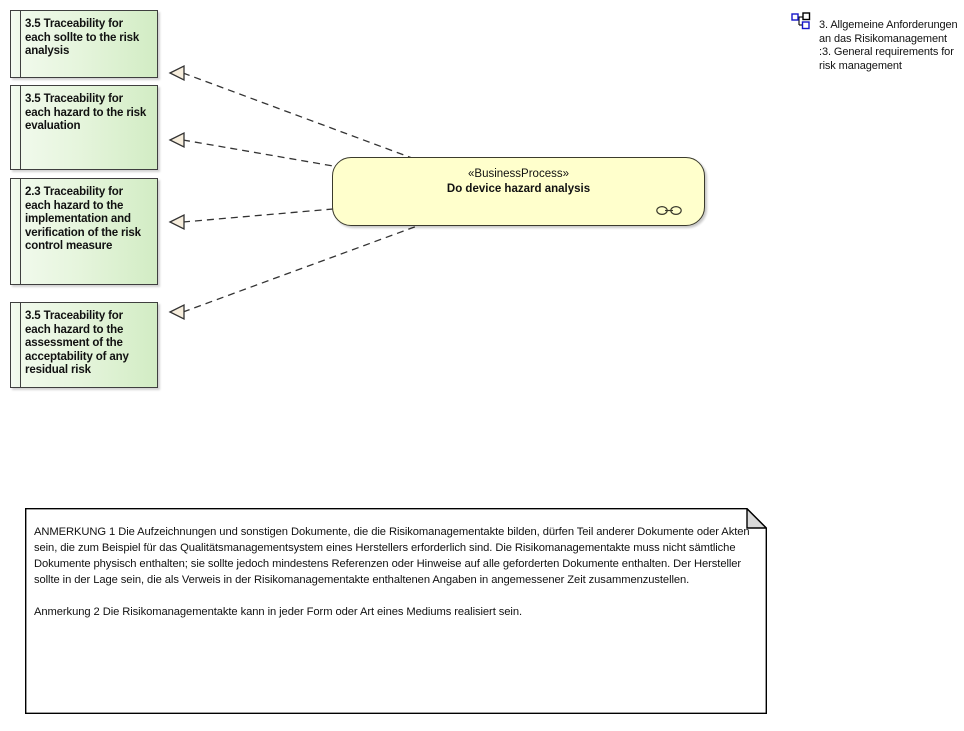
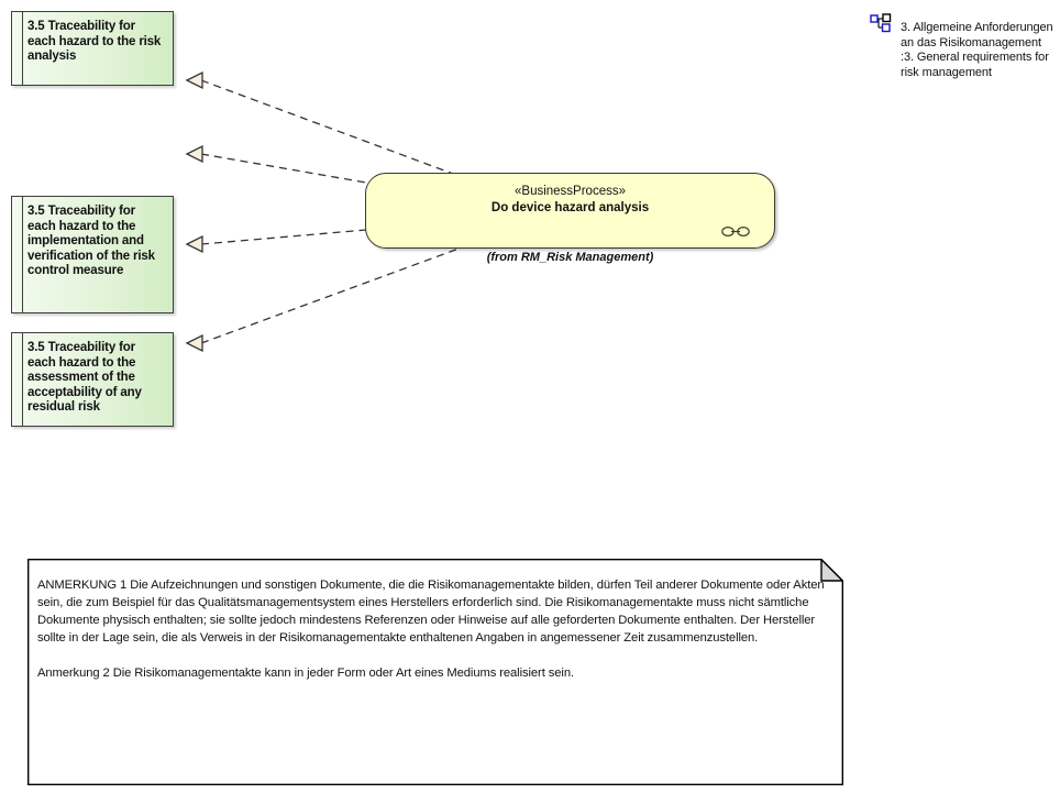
- 3.5 Traceability for each sollte to the risk analysis
+ 3.5 Traceability for each hazard to the risk analysis
- 3.5 Traceability for each hazard to the risk evaluation
- 2.3 Traceability for each hazard to the implementation and verification of the risk control measure
+ 3.5 Traceability for each hazard to the implementation and verification of the risk control measure
  3.5 Traceability for each hazard to the assessment of the acceptability of any residual risk
  «BusinessProcess»
  Do device hazard analysis
+ (from RM_Risk Management)
  3. Allgemeine Anforderungen an das Risikomanagement :3. General requirements for risk management
  ANMERKUNG 1 Die Aufzeichnungen und sonstigen Dokumente, die die Risikomanagementakte bilden, dürfen Teil anderer Dokumente oder Akten sein, die zum Beispiel für das Qualitätsmanagementsystem eines Herstellers erforderlich sind. Die Risikomanagementakte muss nicht sämtliche Dokumente physisch enthalten; sie sollte jedoch mindestens Referenzen oder Hinweise auf alle geforderten Dokumente enthalten. Der Hersteller sollte in der Lage sein, die als Verweis in der Risikomanagementakte enthaltenen Angaben in angemessener Zeit zusammenzustellen.
  Anmerkung 2 Die Risikomanagementakte kann in jeder Form oder Art eines Mediums realisiert sein.
